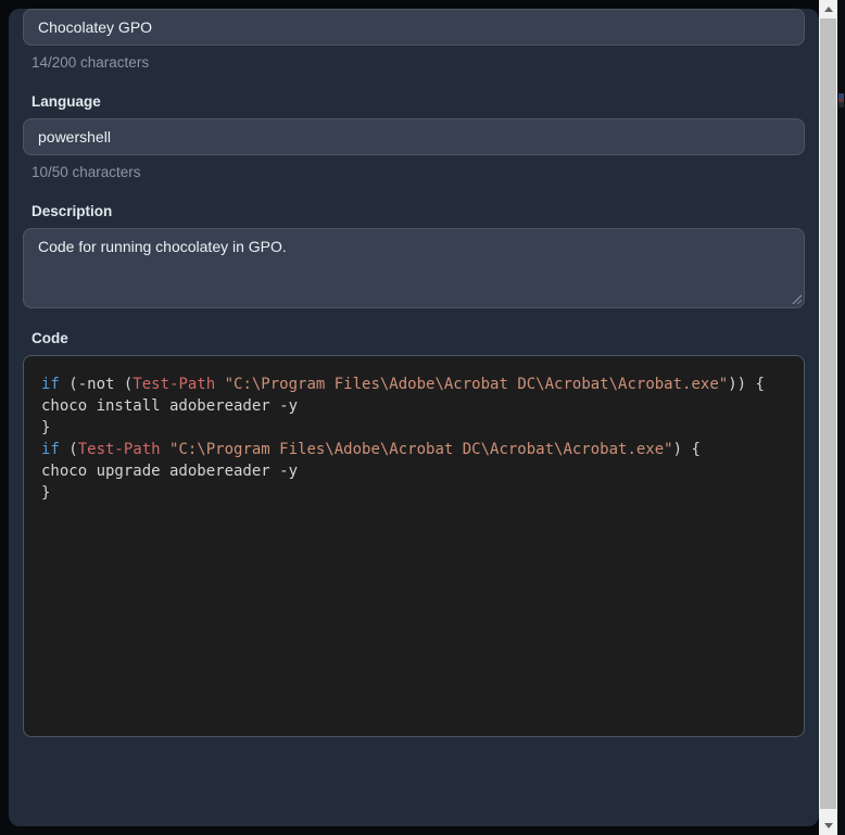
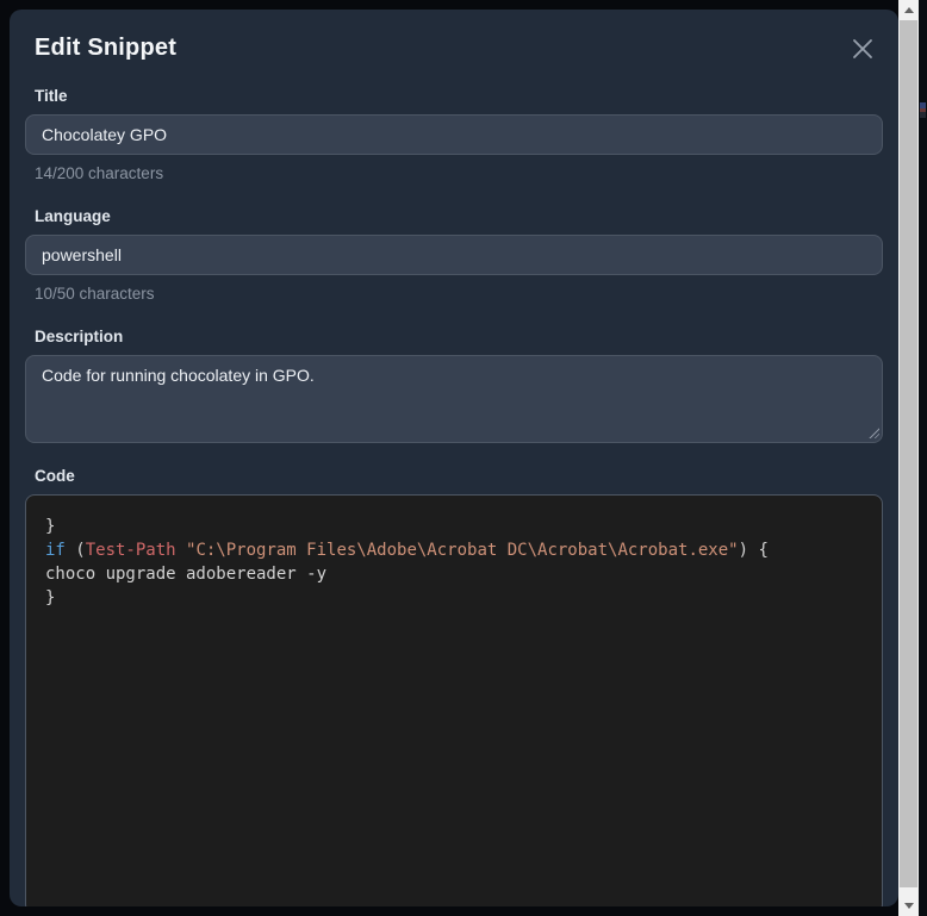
+ Edit Snippet
+ Title
  Chocolatey GPO
  14/200 characters
  Language
  powershell
  10/50 characters
  Description
  Code for running chocolatey in GPO.
  Code
- if (-not (Test-Path "C:\Program Files\Adobe\Acrobat DC\Acrobat\Acrobat.exe")) {
- choco install adobereader -y
  }
  if (Test-Path "C:\Program Files\Adobe\Acrobat DC\Acrobat\Acrobat.exe") {
  choco upgrade adobereader -y
  }
